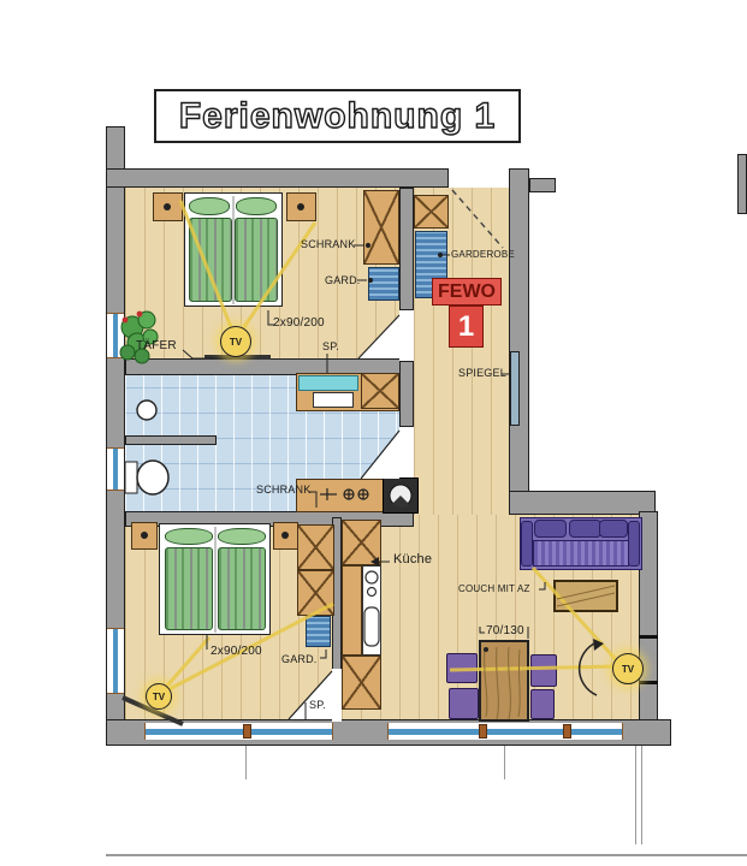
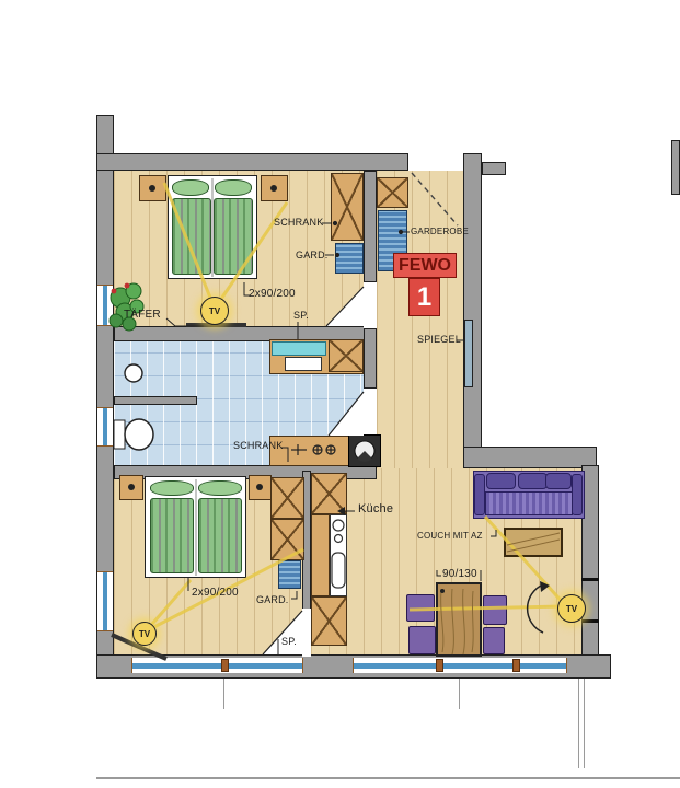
  TV
  TV
  TV
  SCHRANK
  GARD.
  2x90/200
  SP.
  TÄFER
  GARDEROBE
  SPIEGEL
  SCHRANK
  Küche
  COUCH MIT AZ
- 70/130
+ 90/130
  2x90/200
  GARD.
  SP.
  FEWO
  1
- Ferienwohnung 1
